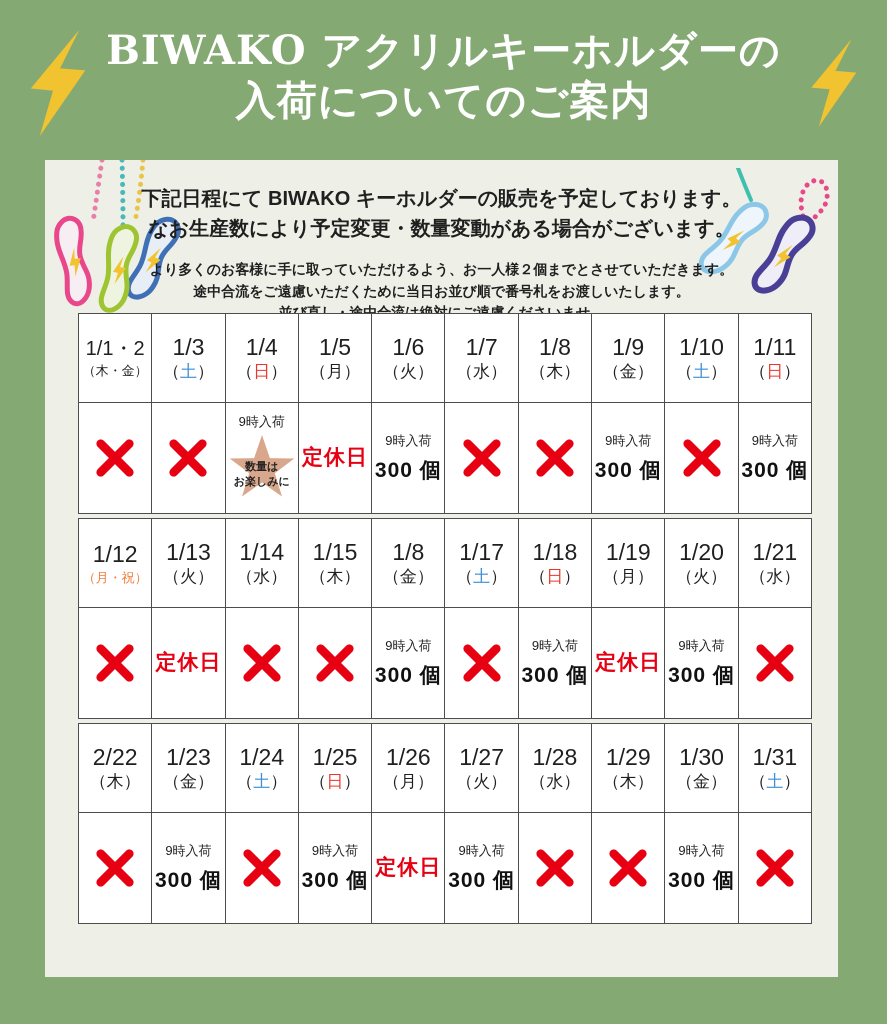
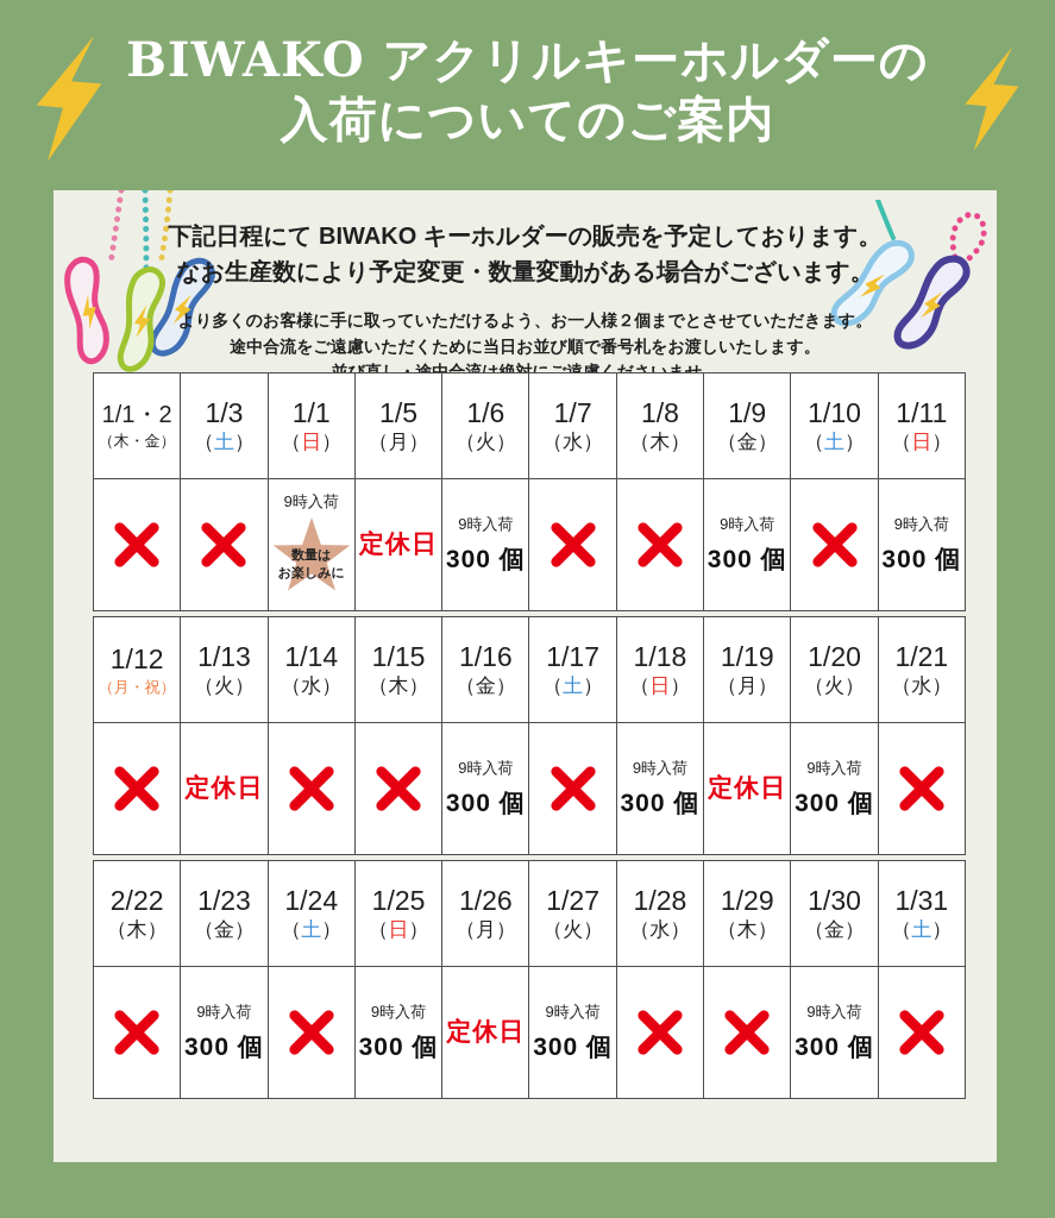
  BIWAKO アクリルキーホルダーの
  入荷についてのご案内
  下記日程にて BIWAKO キーホルダーの販売を予定しております。
  なお生産数により予定変更・数量変動がある場合がございます。
  より多くのお客様に手に取っていただけるよう、お一人様２個までとさせていただきます。
  途中合流をご遠慮いただくために当日お並び順で番号札をお渡しいたします。
- 1/1・2（木・金）	1/3（土）	1/4（日）	1/5（月）	1/6（火）	1/7（水）	1/8（木）	1/9（金）	1/10（土）	1/11（日）
+ 1/1・2（木・金）	1/3（土）	1/1（日）	1/5（月）	1/6（火）	1/7（水）	1/8（木）	1/9（金）	1/10（土）	1/11（日）
  		9時入荷数量はお楽しみに	定休日	9時入荷300 個			9時入荷300 個		9時入荷300 個
- 1/12（月・祝）	1/13（火）	1/14（水）	1/15（木）	1/8（金）	1/17（土）	1/18（日）	1/19（月）	1/20（火）	1/21（水）
+ 1/12（月・祝）	1/13（火）	1/14（水）	1/15（木）	1/16（金）	1/17（土）	1/18（日）	1/19（月）	1/20（火）	1/21（水）
  	定休日			9時入荷300 個		9時入荷300 個	定休日	9時入荷300 個
  2/22（木）	1/23（金）	1/24（土）	1/25（日）	1/26（月）	1/27（火）	1/28（水）	1/29（木）	1/30（金）	1/31（土）
  	9時入荷300 個		9時入荷300 個	定休日	9時入荷300 個			9時入荷300 個
